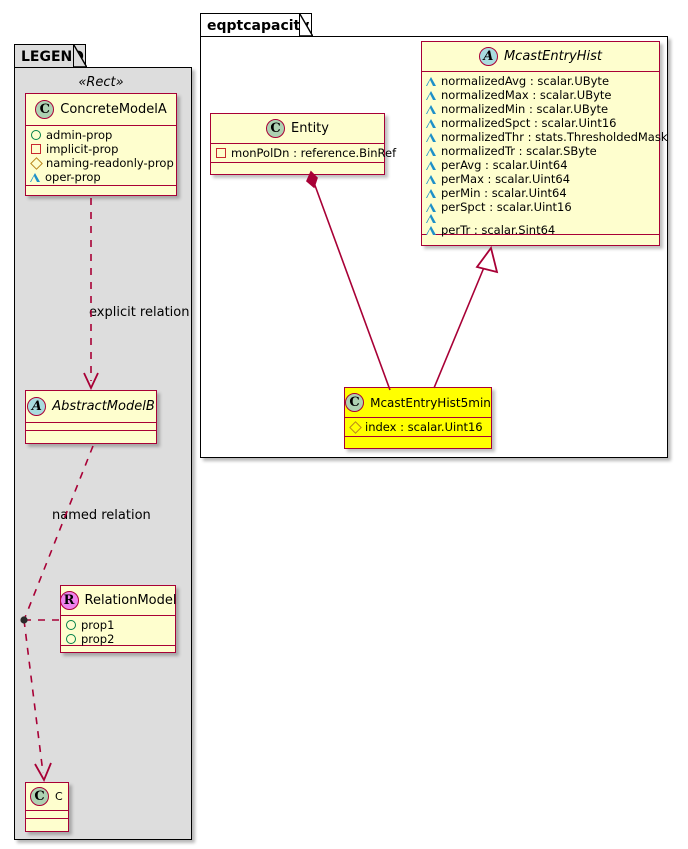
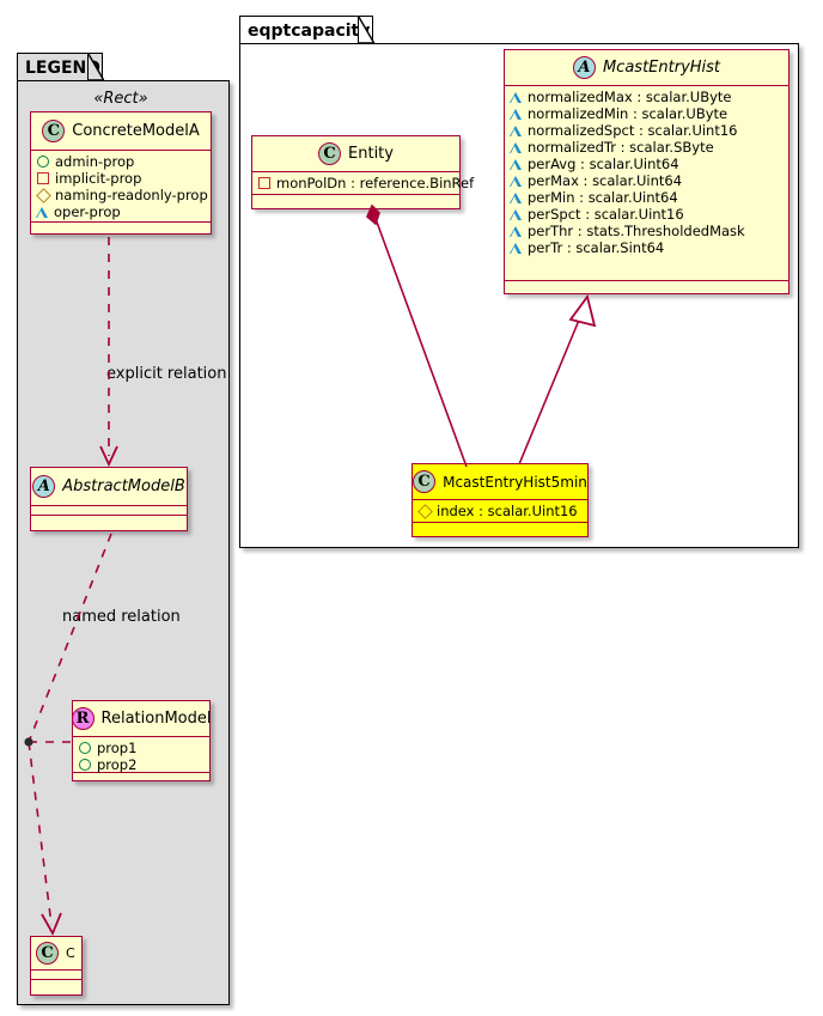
  LEGEN
  «Rect»
  C
  ConcreteModelA
  admin-prop
  implicit-prop
  naming-readonly-prop
  oper-prop
  A
  AbstractModelB
  R
  RelationModel
  prop1
  prop2
  C
  C
  explicit relation
  named relation
  eqptcapacit
  C
  Entity
  monPolDn : reference.BinRef
  A
  McastEntryHist
- normalizedAvg : scalar.UByte
  normalizedMax : scalar.UByte
  normalizedMin : scalar.UByte
  normalizedSpct : scalar.Uint16
- normalizedThr : stats.ThresholdedMask
  normalizedTr : scalar.SByte
  perAvg : scalar.Uint64
  perMax : scalar.Uint64
  perMin : scalar.Uint64
  perSpct : scalar.Uint16
+ perThr : stats.ThresholdedMask
  perTr : scalar.Sint64
  C
  McastEntryHist5min
  index : scalar.Uint16
